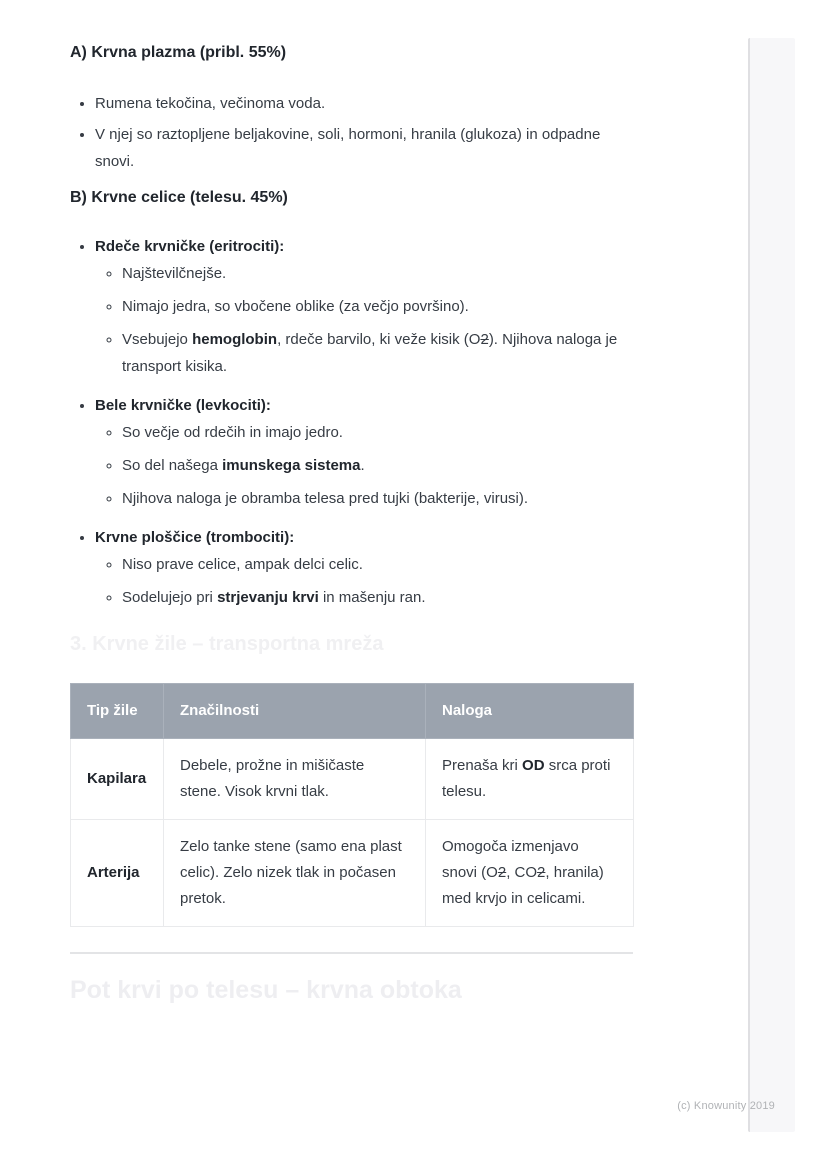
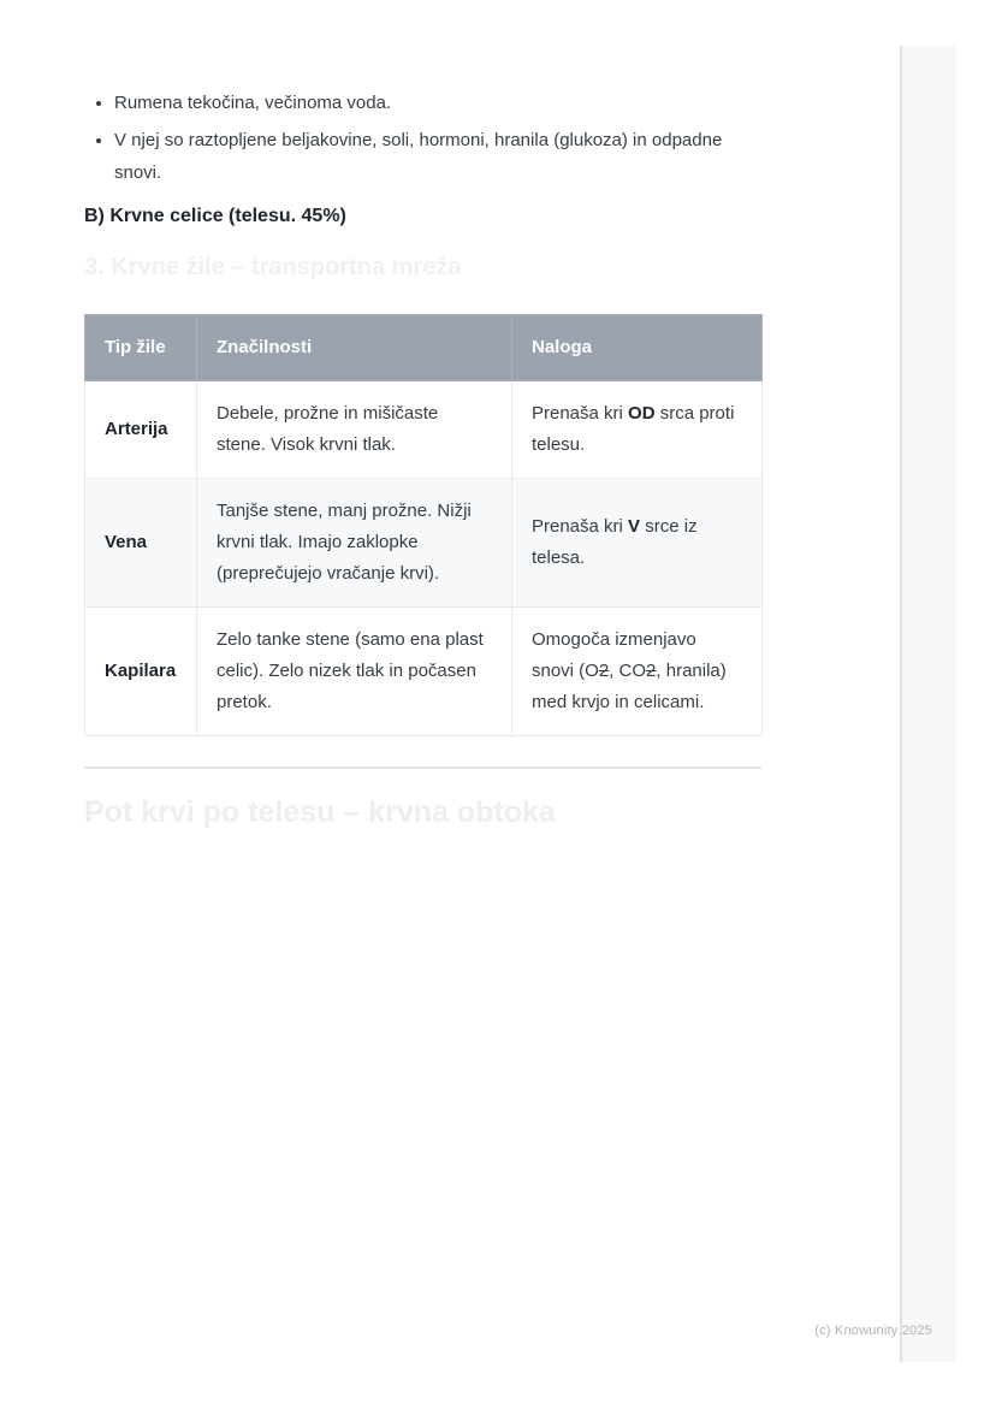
- A) Krvna plazma (pribl. 55%)
  Rumena tekočina, večinoma voda.
  V njej so raztopljene beljakovine, soli, hormoni, hranila (glukoza) in odpadne snovi.
  B) Krvne celice (telesu. 45%)
- Rdeče krvničke (eritrociti):
- Najštevilčnejše.
- Nimajo jedra, so vbočene oblike (za večjo površino).
- Vsebujejo hemoglobin, rdeče barvilo, ki veže kisik (O2). Njihova naloga je transport kisika.
- Bele krvničke (levkociti):
- So večje od rdečih in imajo jedro.
- So del našega imunskega sistema.
- Njihova naloga je obramba telesa pred tujki (bakterije, virusi).
- Krvne ploščice (trombociti):
- Niso prave celice, ampak delci celic.
- Sodelujejo pri strjevanju krvi in mašenju ran.
  Tip žile	Značilnosti	Naloga
- Kapilara	Debele, prožne in mišičaste stene. Visok krvni tlak.	Prenaša kri OD srca proti telesu.
+ Arterija	Debele, prožne in mišičaste stene. Visok krvni tlak.	Prenaša kri OD srca proti telesu.
+ Vena	Tanjše stene, manj prožne. Nižji krvni tlak. Imajo zaklopke (preprečujejo vračanje krvi).	Prenaša kri V srce iz telesa.
- Arterija	Zelo tanke stene (samo ena plast celic). Zelo nizek tlak in počasen pretok.	Omogoča izmenjavo snovi (O2, CO2, hranila) med krvjo in celicami.
+ Kapilara	Zelo tanke stene (samo ena plast celic). Zelo nizek tlak in počasen pretok.	Omogoča izmenjavo snovi (O2, CO2, hranila) med krvjo in celicami.
- (c) Knowunity 2019
+ (c) Knowunity 2025
